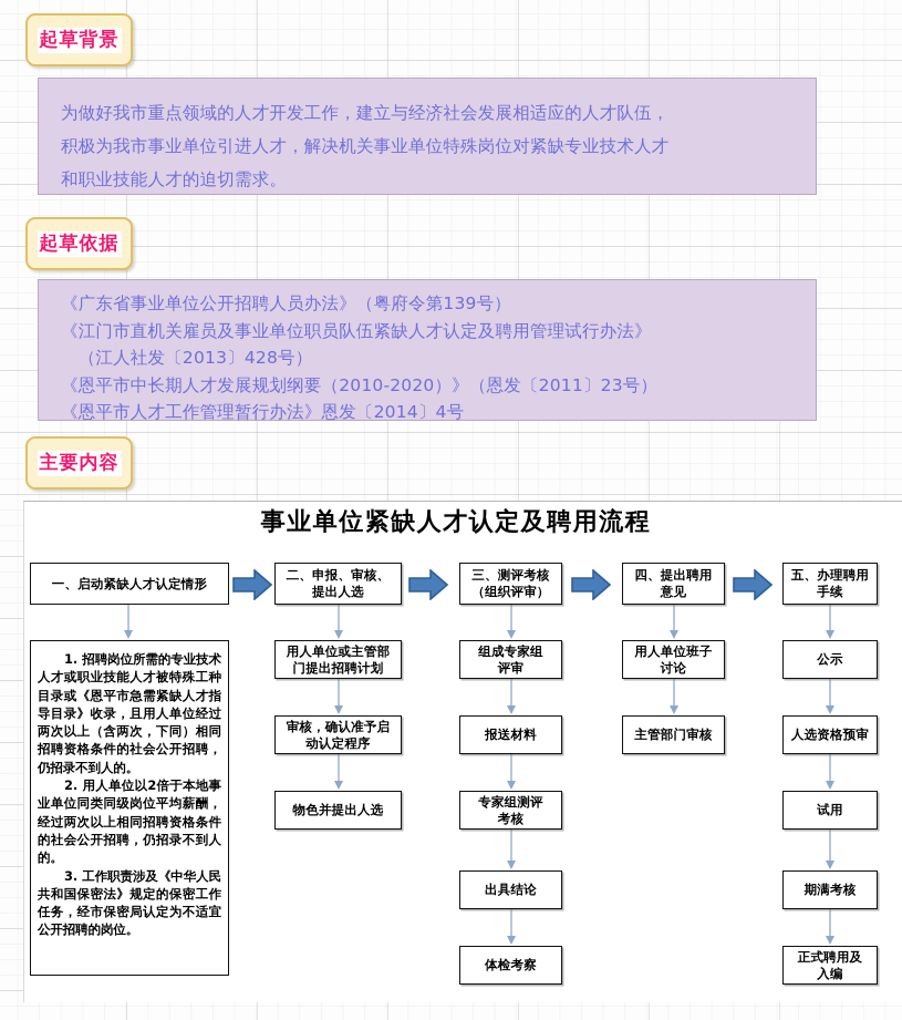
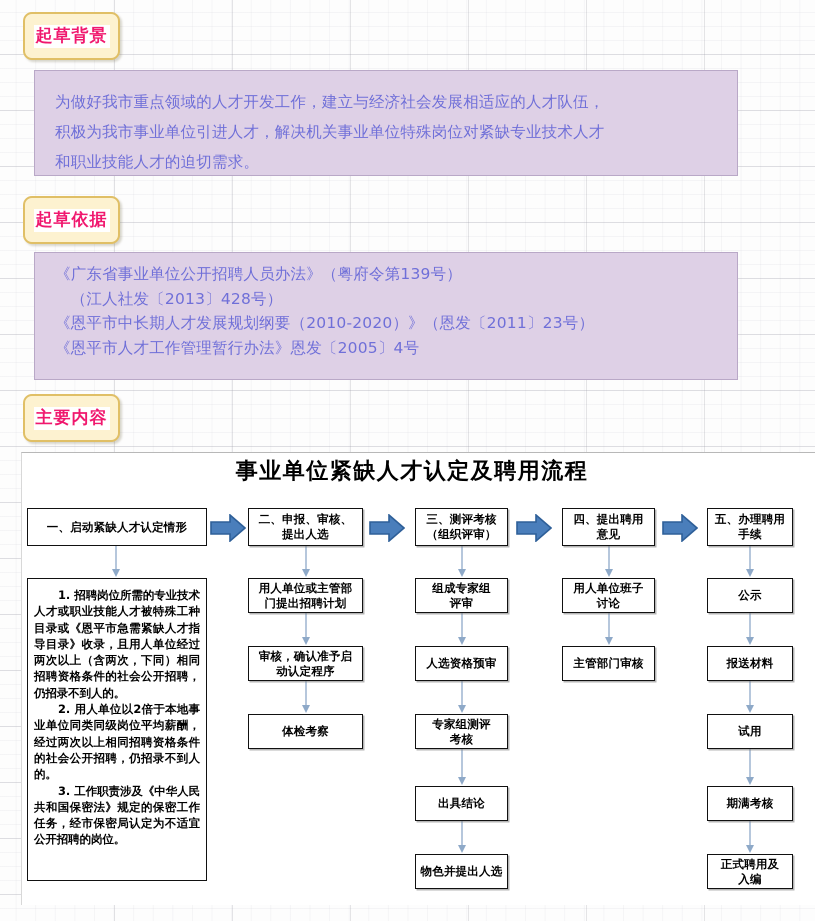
  起草背景
  为做好我市重点领域的人才开发工作，建立与经济社会发展相适应的人才队伍，
  积极为我市事业单位引进人才，解决机关事业单位特殊岗位对紧缺专业技术人才
  和职业技能人才的迫切需求。
  起草依据
  《广东省事业单位公开招聘人员办法》（粤府令第139号）
- 《江门市直机关雇员及事业单位职员队伍紧缺人才认定及聘用管理试行办法》
  （江人社发〔2013〕428号）
  《恩平市中长期人才发展规划纲要（2010-2020）》（恩发〔2011〕23号）
- 《恩平市人才工作管理暂行办法》恩发〔2014〕4号
+ 《恩平市人才工作管理暂行办法》恩发〔2005〕4号
  主要内容
  事业单位紧缺人才认定及聘用流程
  一、启动紧缺人才认定情形
  二、申报、审核、
  提出人选
  三、测评考核
  （组织评审）
  四、提出聘用
  意见
  五、办理聘用
  手续
  1. 招聘岗位所需的专业技术人才或职业技能人才被特殊工种目录或《恩平市急需紧缺人才指导目录》收录，且用人单位经过两次以上（含两次，下同）相同招聘资格条件的社会公开招聘，仍招录不到人的。
  2. 用人单位以2倍于本地事业单位同类同级岗位平均薪酬，经过两次以上相同招聘资格条件的社会公开招聘，仍招录不到人的。
  3. 工作职责涉及《中华人民共和国保密法》规定的保密工作任务，经市保密局认定为不适宜公开招聘的岗位。
  用人单位或主管部
  门提出招聘计划
  审核，确认准予启
  动认定程序
- 物色并提出人选
+ 体检考察
  组成专家组
  评审
- 报送材料
+ 人选资格预审
  专家组测评
  考核
  出具结论
- 体检考察
+ 物色并提出人选
  用人单位班子
  讨论
  主管部门审核
  公示
- 人选资格预审
+ 报送材料
  试用
  期满考核
  正式聘用及
  入编
